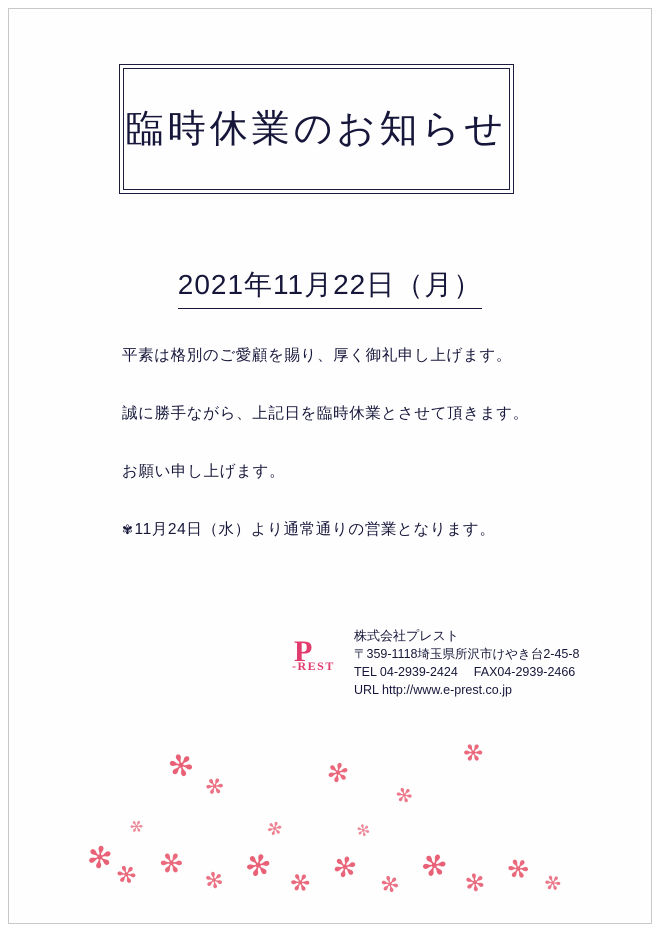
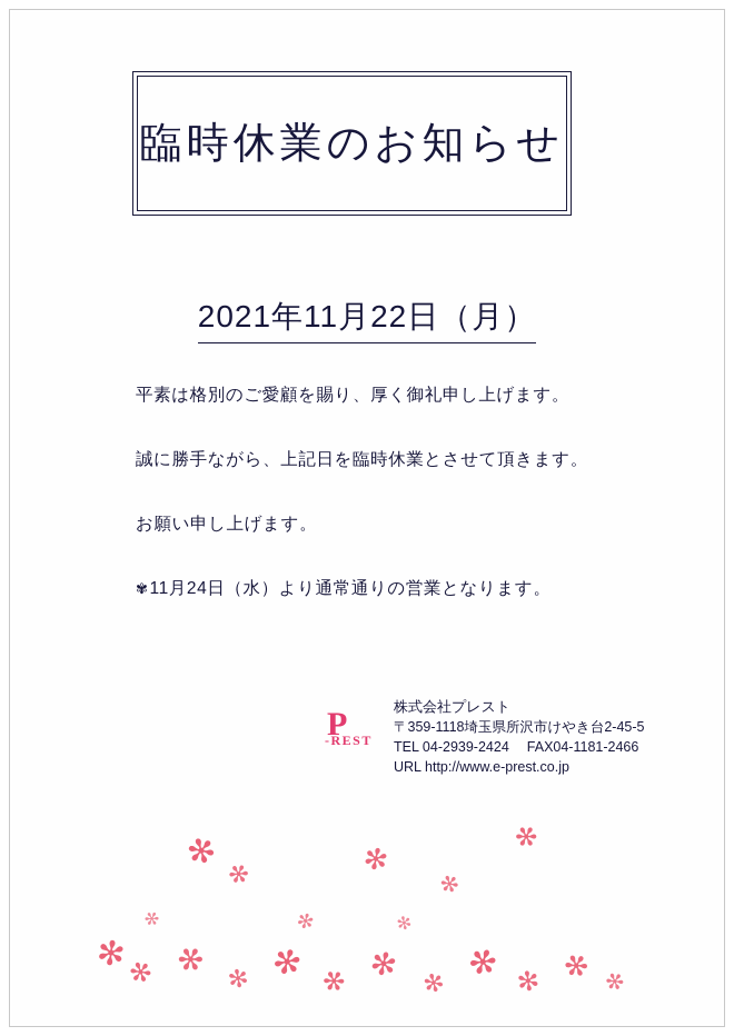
  臨時休業のお知らせ
  2021年11月22日（月）
  平素は格別のご愛顧を賜り、厚く御礼申し上げます。
  誠に勝手ながら、上記日を臨時休業とさせて頂きます。
  お願い申し上げます。
  ✾11月24日（水）より通常通りの営業となります。
  P
  -REST
  株式会社プレスト
- 〒359-1118埼玉県所沢市けやき台2-45-8
+ 〒359-1118埼玉県所沢市けやき台2-45-5
- TEL 04-2939-2424 FAX04-2939-2466
+ TEL 04-2939-2424 FAX04-1181-2466
  URL http://www.e-prest.co.jp
